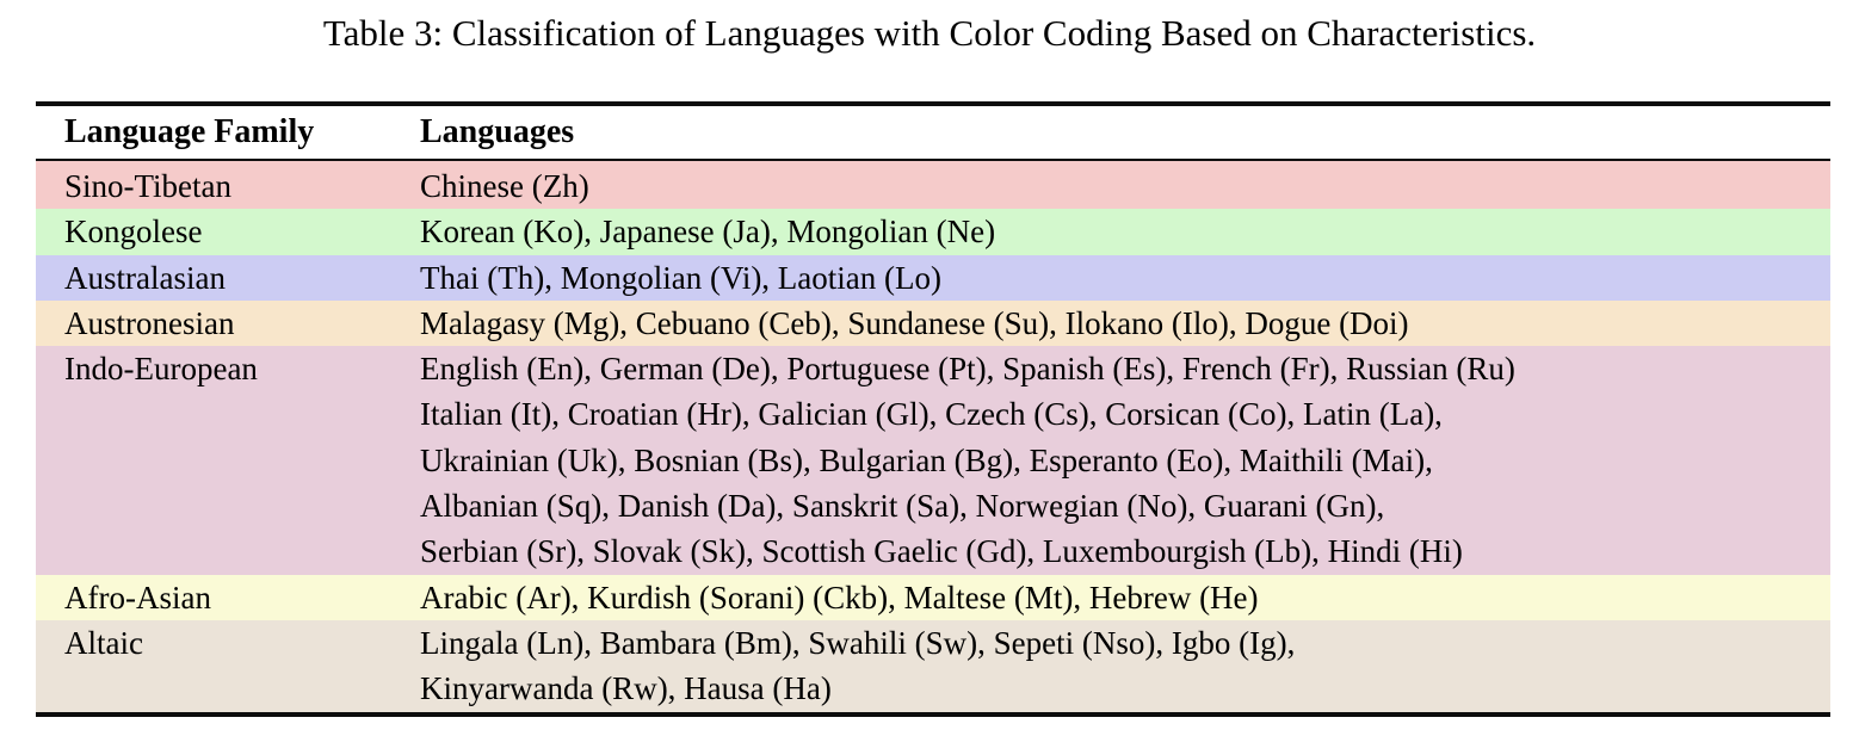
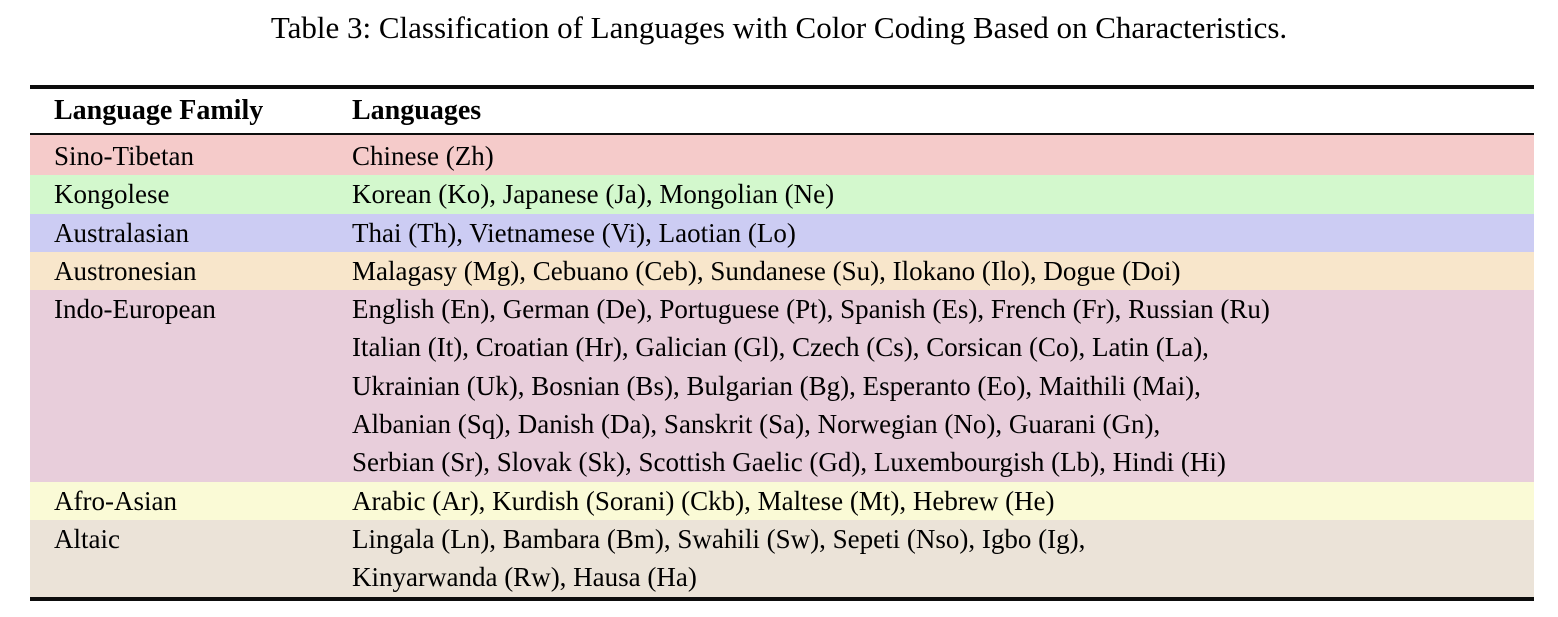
  Table 3: Classification of Languages with Color Coding Based on Characteristics.
  Language Family	Languages
  Sino-Tibetan	Chinese (Zh)
  Kongolese	Korean (Ko), Japanese (Ja), Mongolian (Ne)
- Australasian	Thai (Th), Mongolian (Vi), Laotian (Lo)
+ Australasian	Thai (Th), Vietnamese (Vi), Laotian (Lo)
  Austronesian	Malagasy (Mg), Cebuano (Ceb), Sundanese (Su), Ilokano (Ilo), Dogue (Doi)
  Indo-European	English (En), German (De), Portuguese (Pt), Spanish (Es), French (Fr), Russian (Ru) Italian (It), Croatian (Hr), Galician (Gl), Czech (Cs), Corsican (Co), Latin (La), Ukrainian (Uk), Bosnian (Bs), Bulgarian (Bg), Esperanto (Eo), Maithili (Mai), Albanian (Sq), Danish (Da), Sanskrit (Sa), Norwegian (No), Guarani (Gn), Serbian (Sr), Slovak (Sk), Scottish Gaelic (Gd), Luxembourgish (Lb), Hindi (Hi)
  Afro-Asian	Arabic (Ar), Kurdish (Sorani) (Ckb), Maltese (Mt), Hebrew (He)
  Altaic	Lingala (Ln), Bambara (Bm), Swahili (Sw), Sepeti (Nso), Igbo (Ig), Kinyarwanda (Rw), Hausa (Ha)
